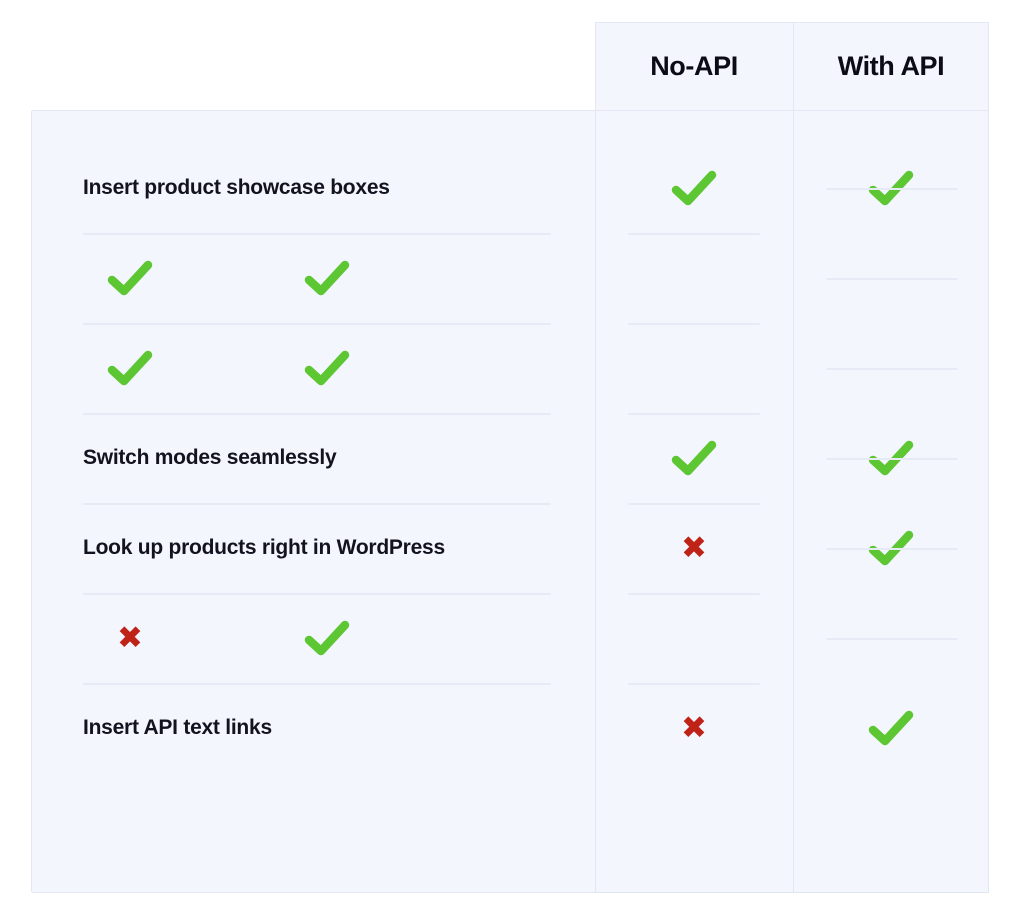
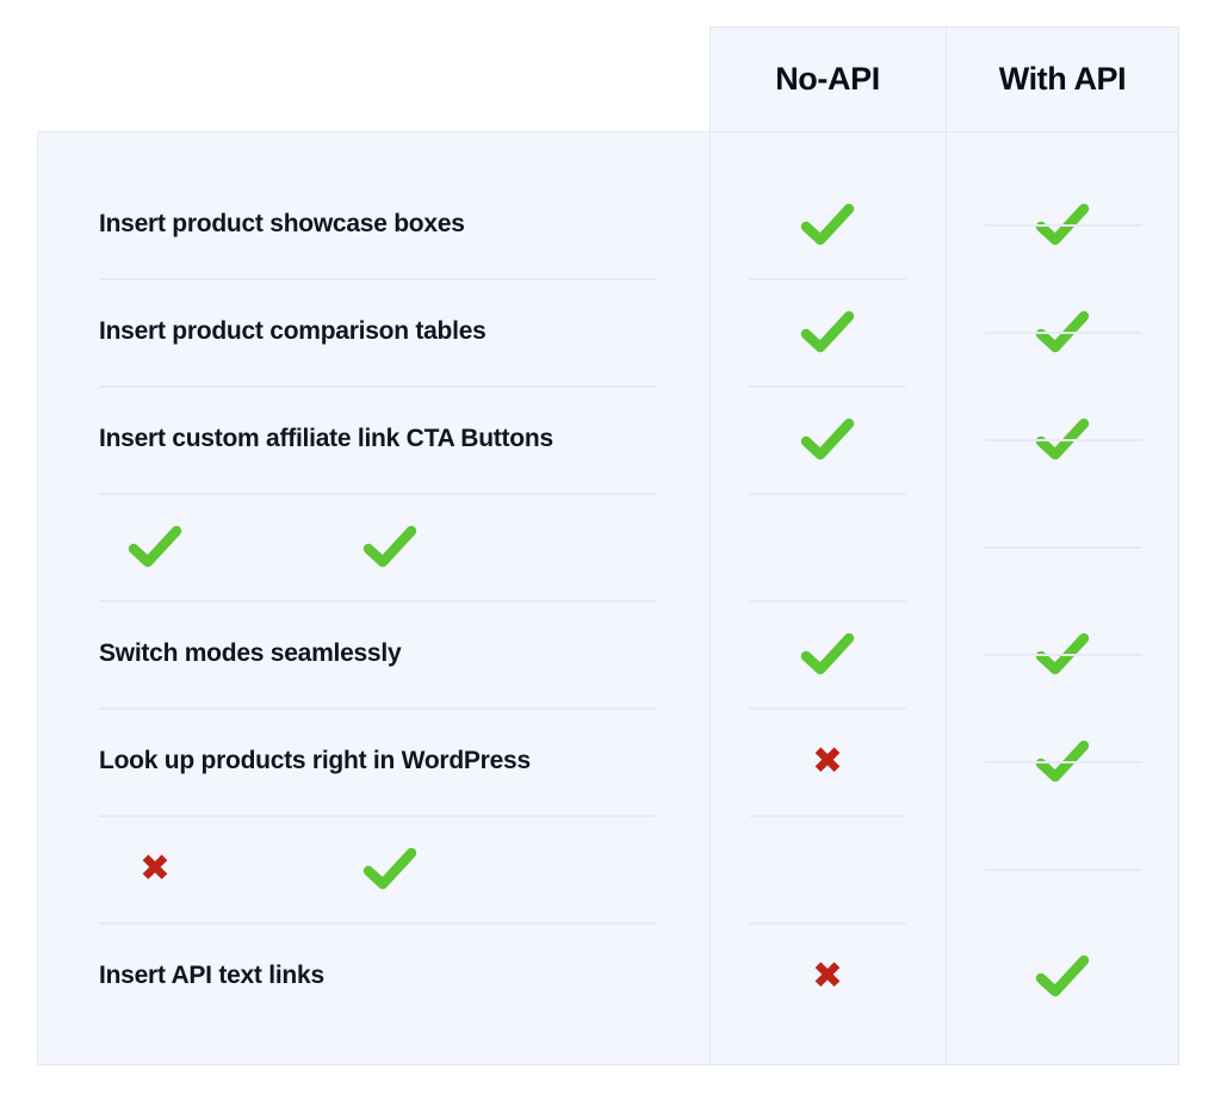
  No-API
  With API
  Insert product showcase boxes
+ Insert product comparison tables
+ Insert custom affiliate link CTA Buttons
  Switch modes seamlessly
  Look up products right in WordPress
  ✖
  ✖
  Insert API text links
  ✖
